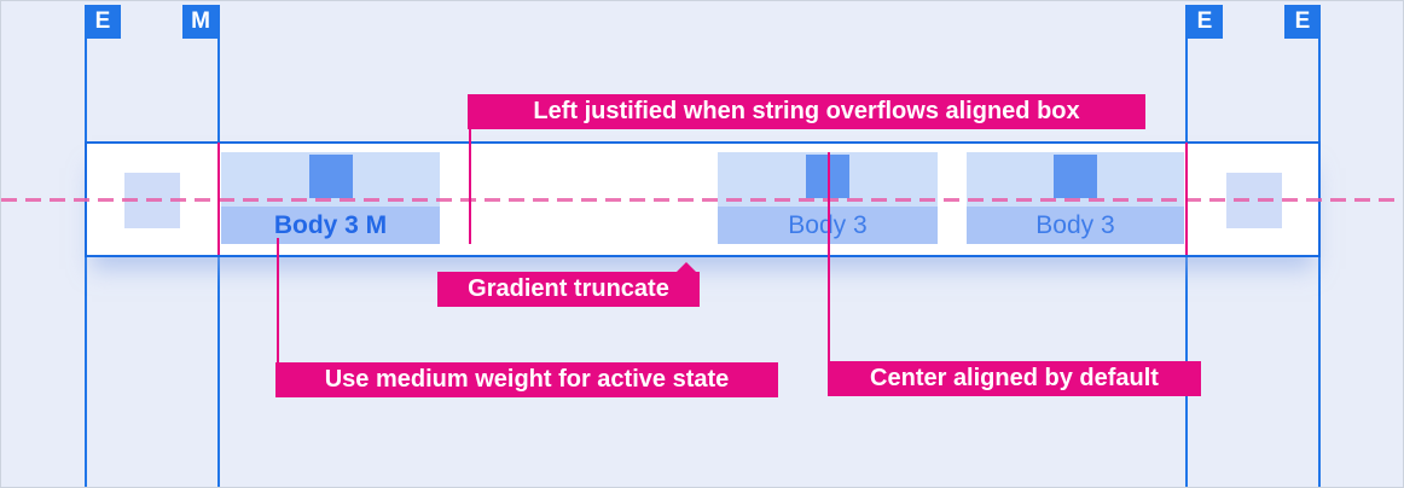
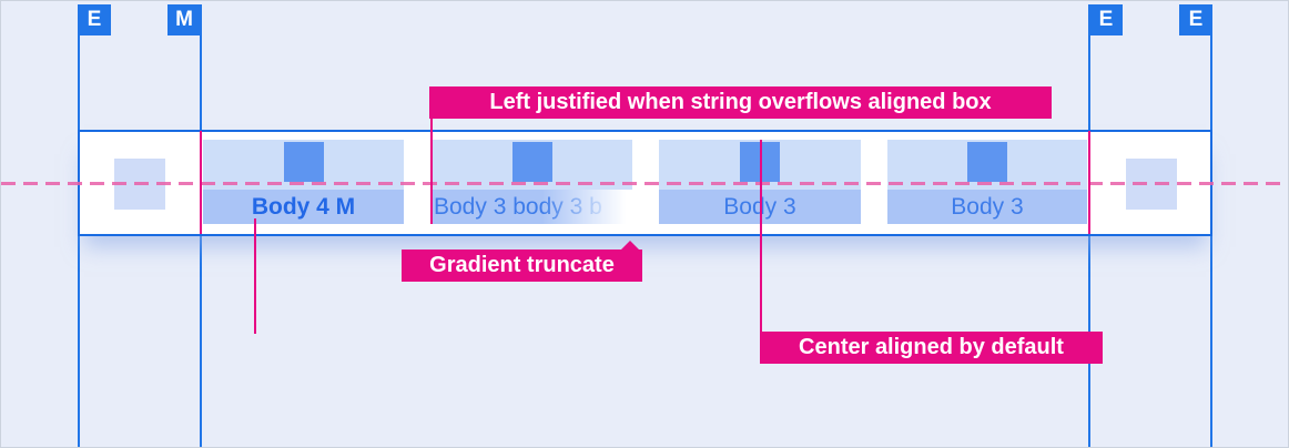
  E
  M
  E
  E
- Body 3 M
+ Body 4 M
+ Body 3 body 3 b
  Body 3
  Body 3
  Left justified when string overflows aligned box
  Gradient truncate
- Use medium weight for active state
  Center aligned by default
